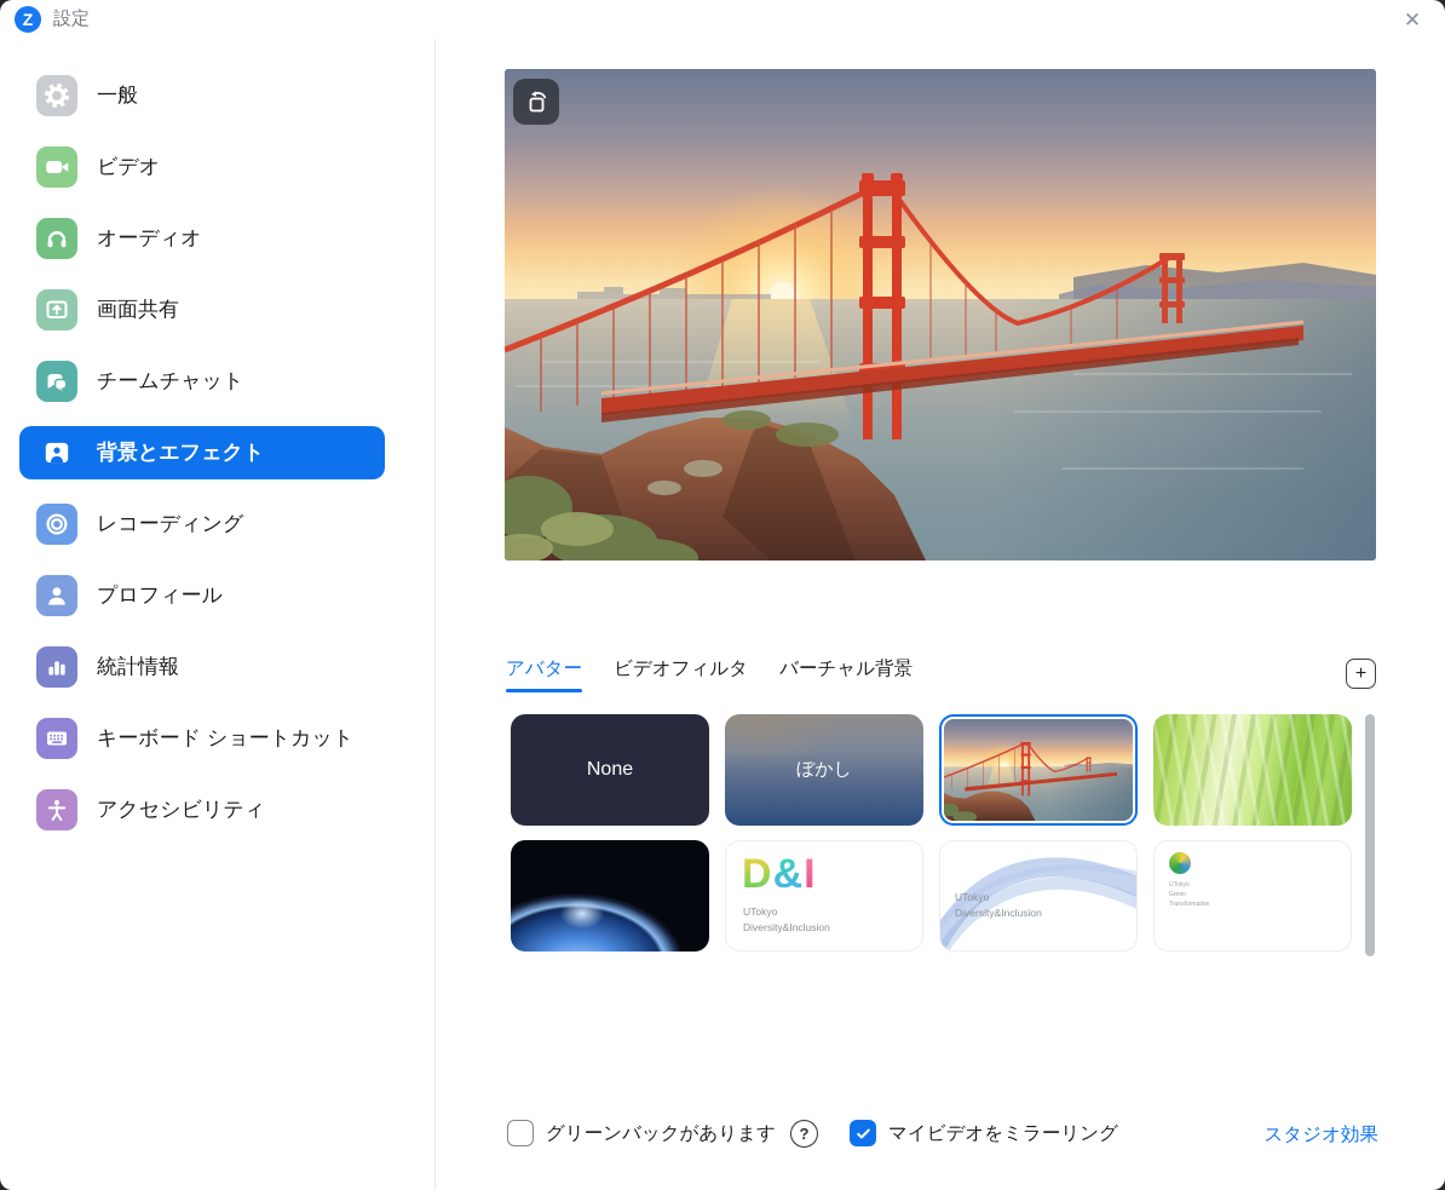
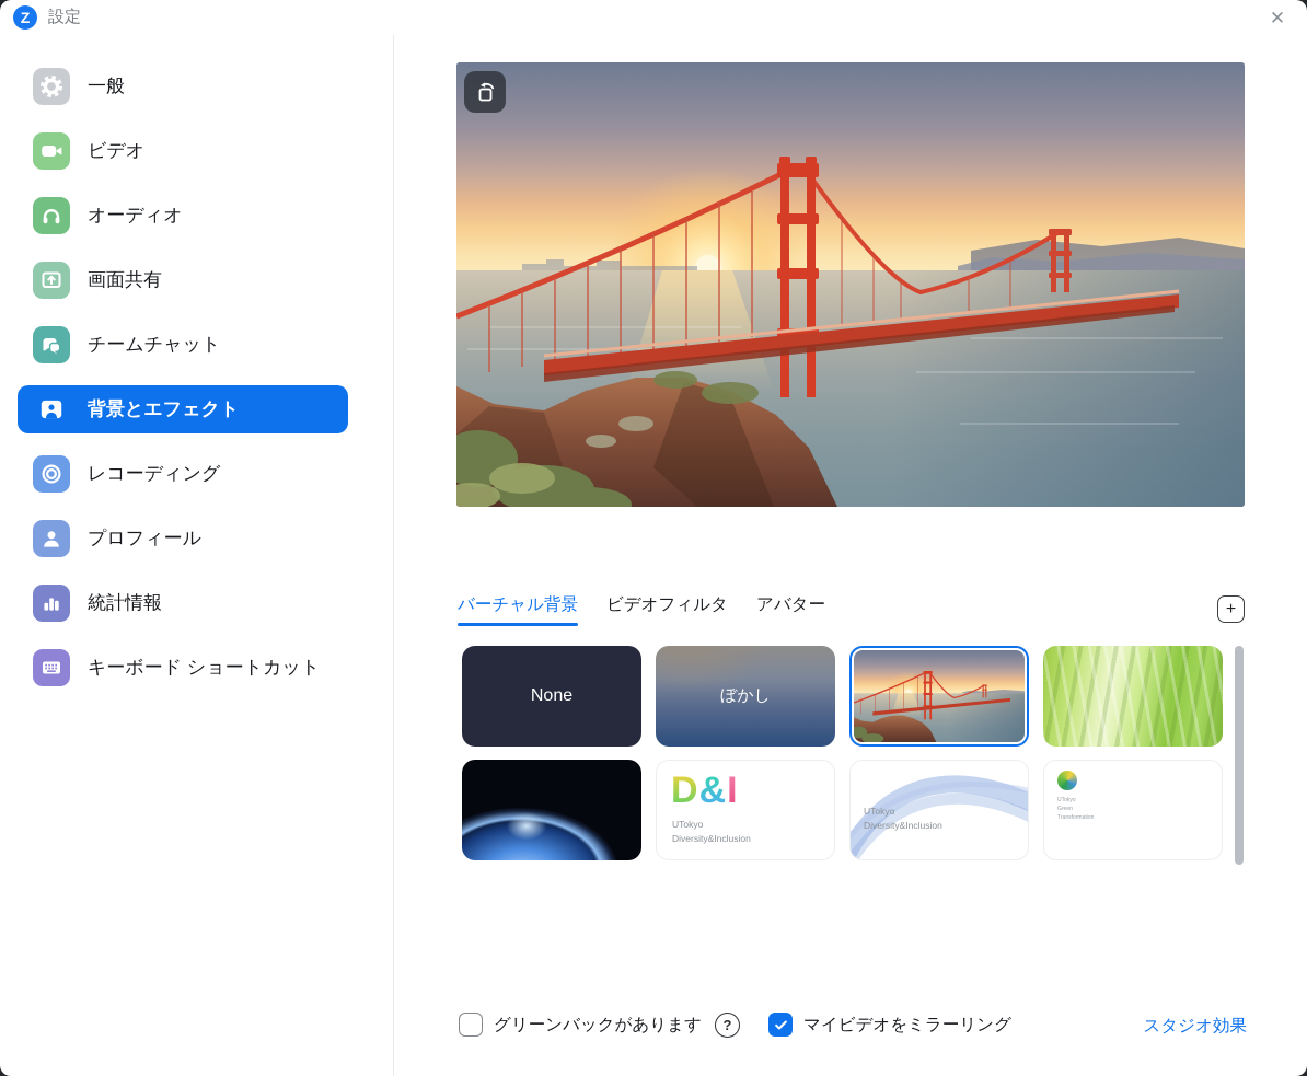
  Z
  設定
  ✕
  一般
  ビデオ
  オーディオ
  画面共有
  チームチャット
  背景とエフェクト
  レコーディング
  プロフィール
  統計情報
  キーボード ショートカット
- アクセシビリティ
- アバター
+ バーチャル背景
  ビデオフィルタ
- バーチャル背景
+ アバター
  +
  None
  ぼかし
  D&I
  UTokyo
  Diversity&Inclusion
  UTokyo
  Diversity&Inclusion
  グリーンバックがあります
  ?
  マイビデオをミラーリング
  スタジオ効果
